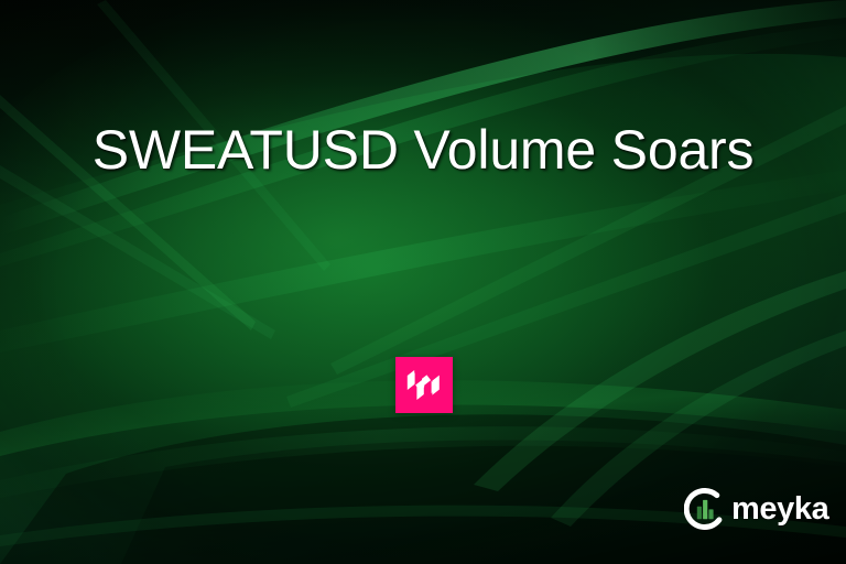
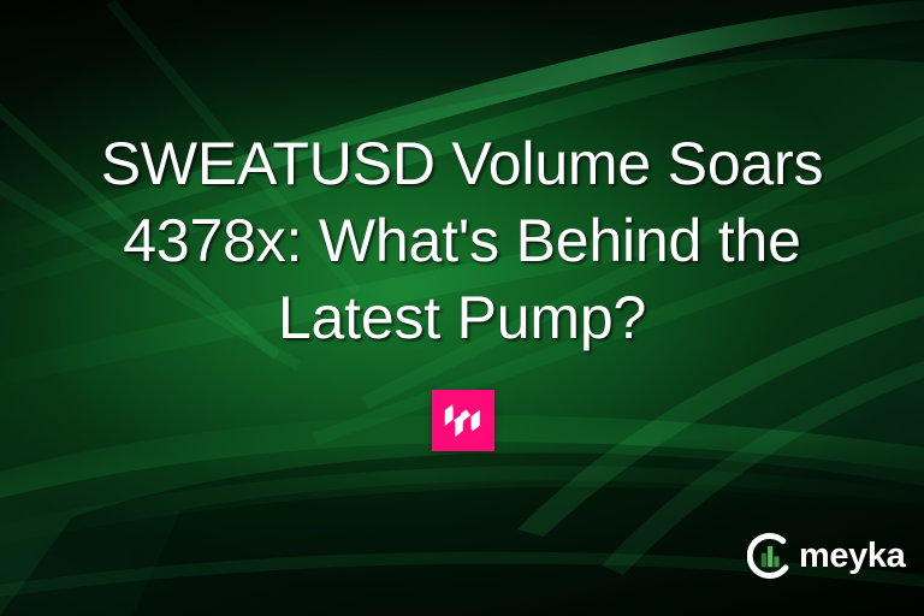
  SWEATUSD Volume Soars
+ 4378x: What's Behind the
+ Latest Pump?
  meyka
